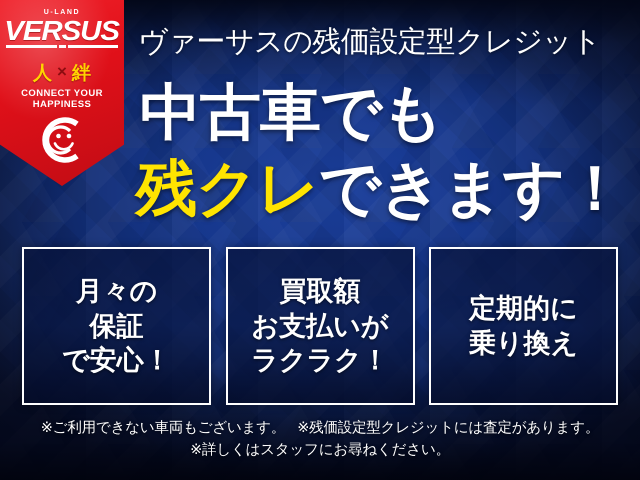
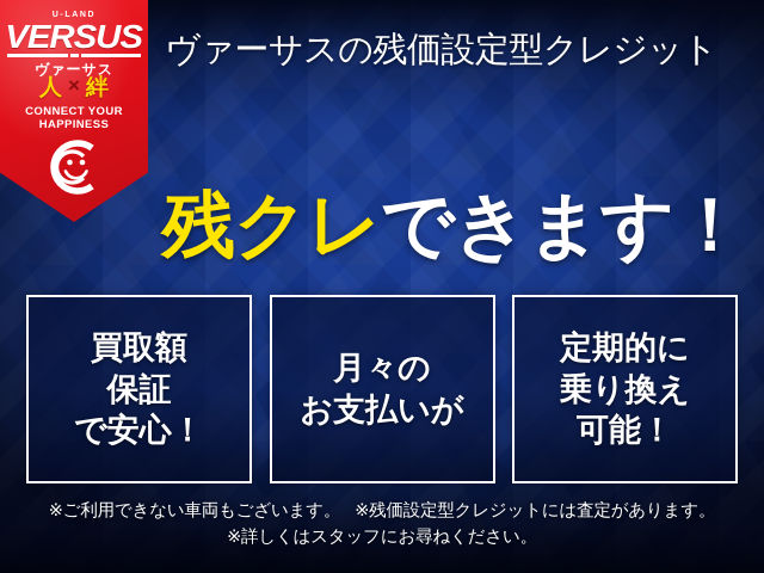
  VERSUS
+ ヴァーサス
  人 × 絆
  CONNECT YOUR
  HAPPINESS
  ヴァーサスの残価設定型クレジット
- 中古車でも
  残クレできます！
- 月々の
+ 買取額
  保証
  で安心！
- 買取額
+ 月々の
  お支払いが
- ラクラク！
  定期的に
  乗り換え
+ 可能！
  ※ご利用できない車両もございます。 ※残価設定型クレジットには査定があります。
  ※詳しくはスタッフにお尋ねください。
